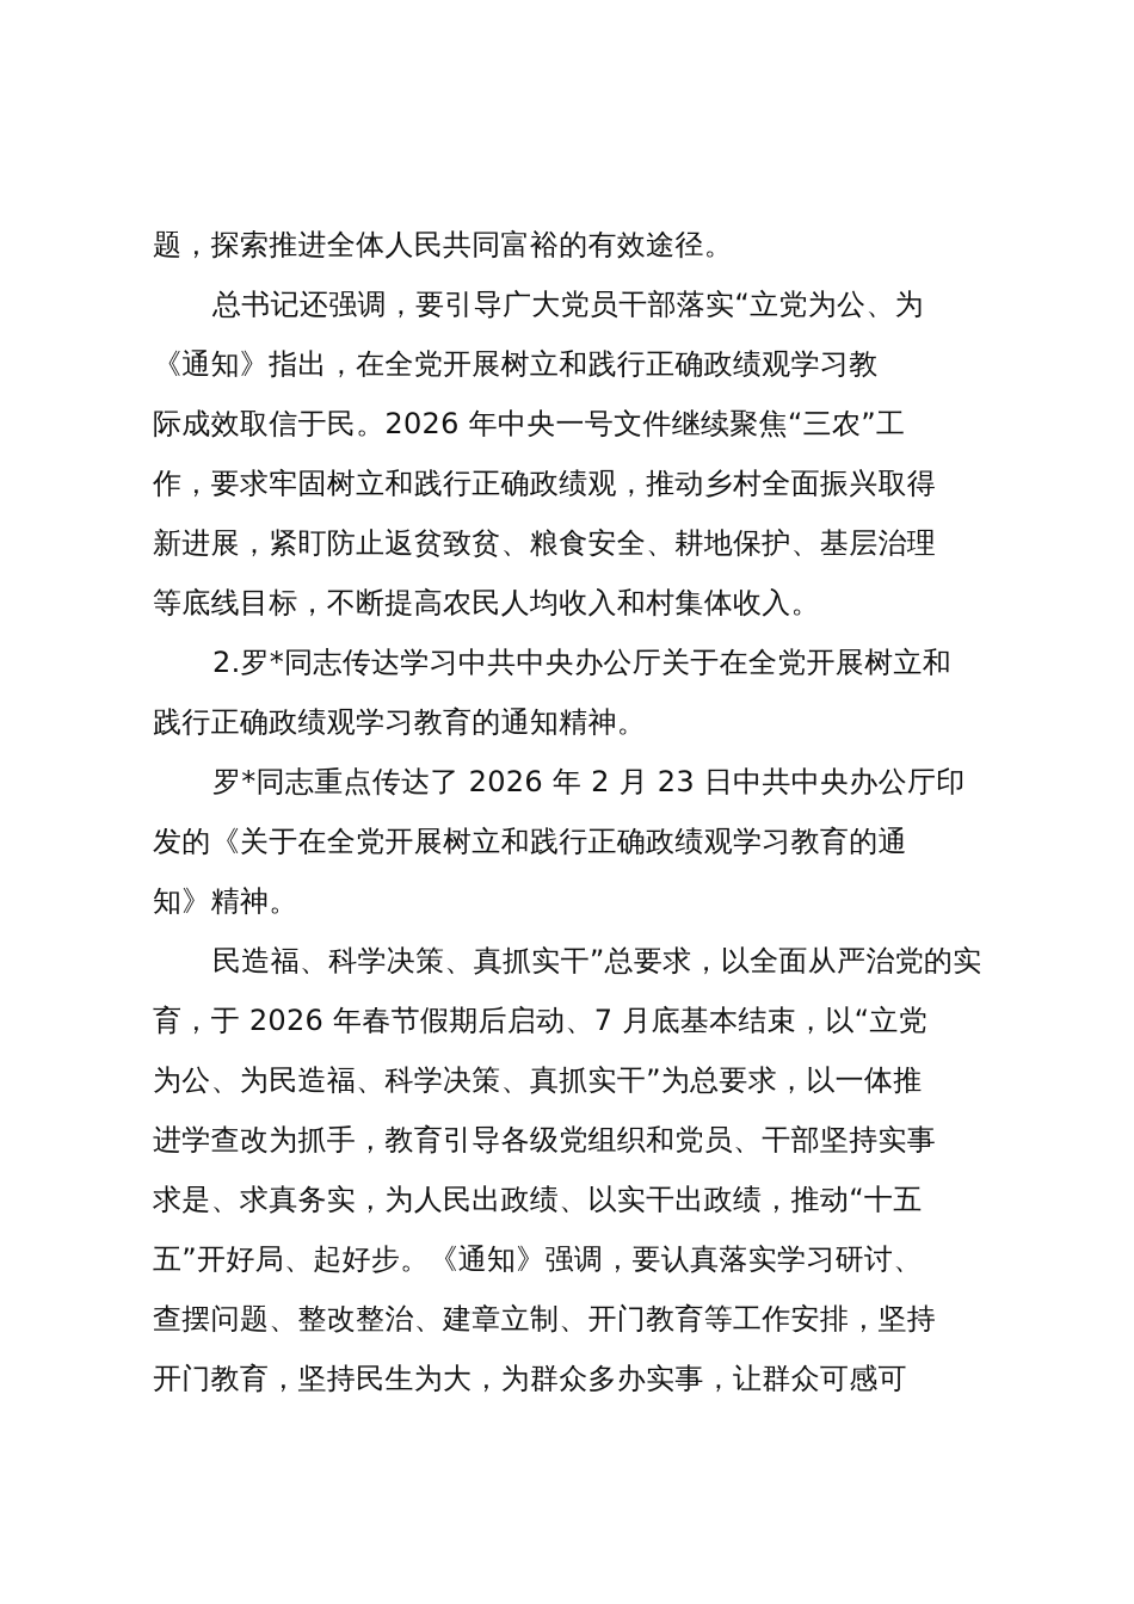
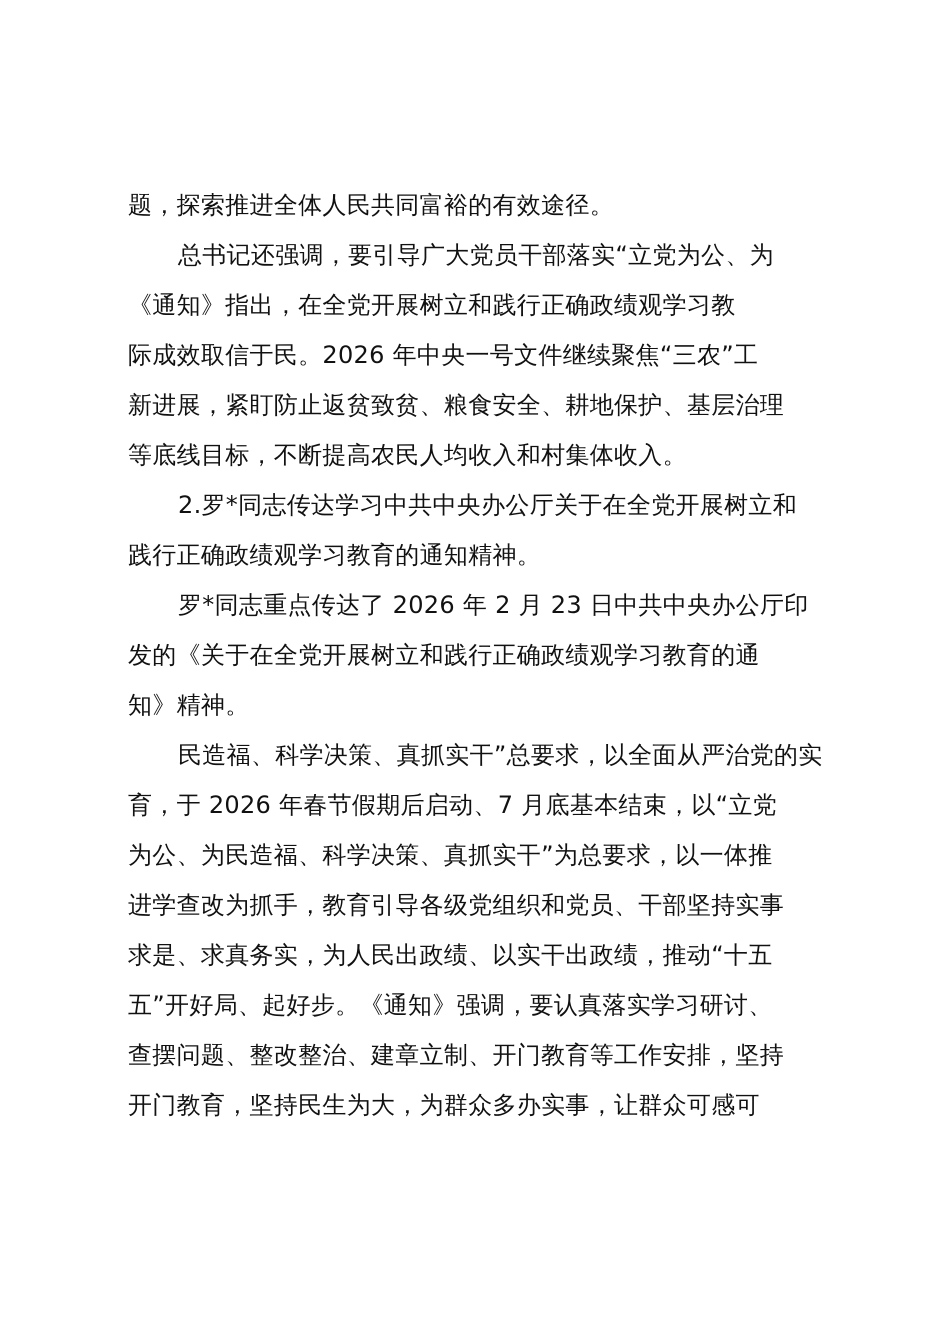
  题，探索推进全体人民共同富裕的有效途径。
  总书记还强调，要引导广大党员干部落实“立党为公、为
  《通知》指出，在全党开展树立和践行正确政绩观学习教
  际成效取信于民。2026 年中央一号文件继续聚焦“三农”工
- 作，要求牢固树立和践行正确政绩观，推动乡村全面振兴取得
  新进展，紧盯防止返贫致贫、粮食安全、耕地保护、基层治理
  等底线目标，不断提高农民人均收入和村集体收入。
  2.罗*同志传达学习中共中央办公厅关于在全党开展树立和
  践行正确政绩观学习教育的通知精神。
  罗*同志重点传达了 2026 年 2 月 23 日中共中央办公厅印
  发的《关于在全党开展树立和践行正确政绩观学习教育的通
  知》精神。
  民造福、科学决策、真抓实干”总要求，以全面从严治党的实
  育，于 2026 年春节假期后启动、7 月底基本结束，以“立党
  为公、为民造福、科学决策、真抓实干”为总要求，以一体推
  进学查改为抓手，教育引导各级党组织和党员、干部坚持实事
  求是、求真务实，为人民出政绩、以实干出政绩，推动“十五
  五”开好局、起好步。《通知》强调，要认真落实学习研讨、
  查摆问题、整改整治、建章立制、开门教育等工作安排，坚持
  开门教育，坚持民生为大，为群众多办实事，让群众可感可
